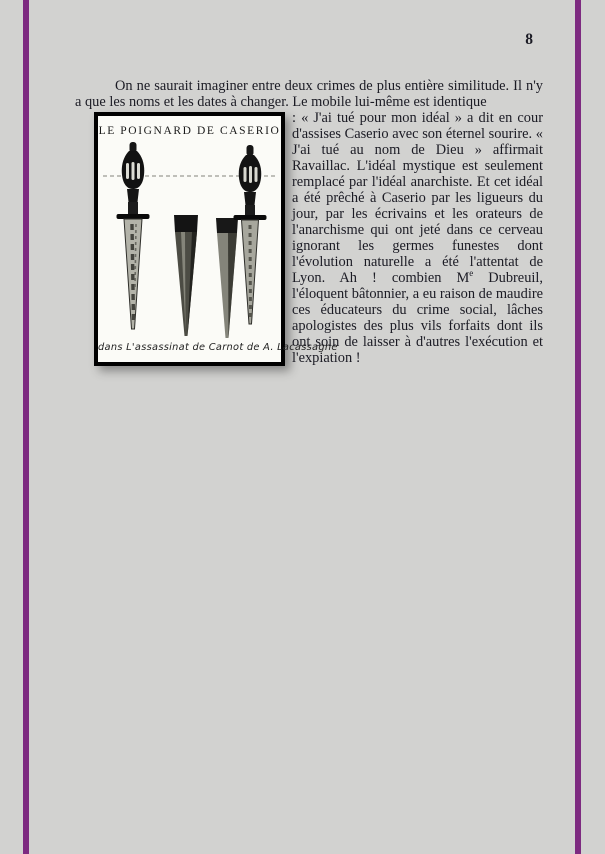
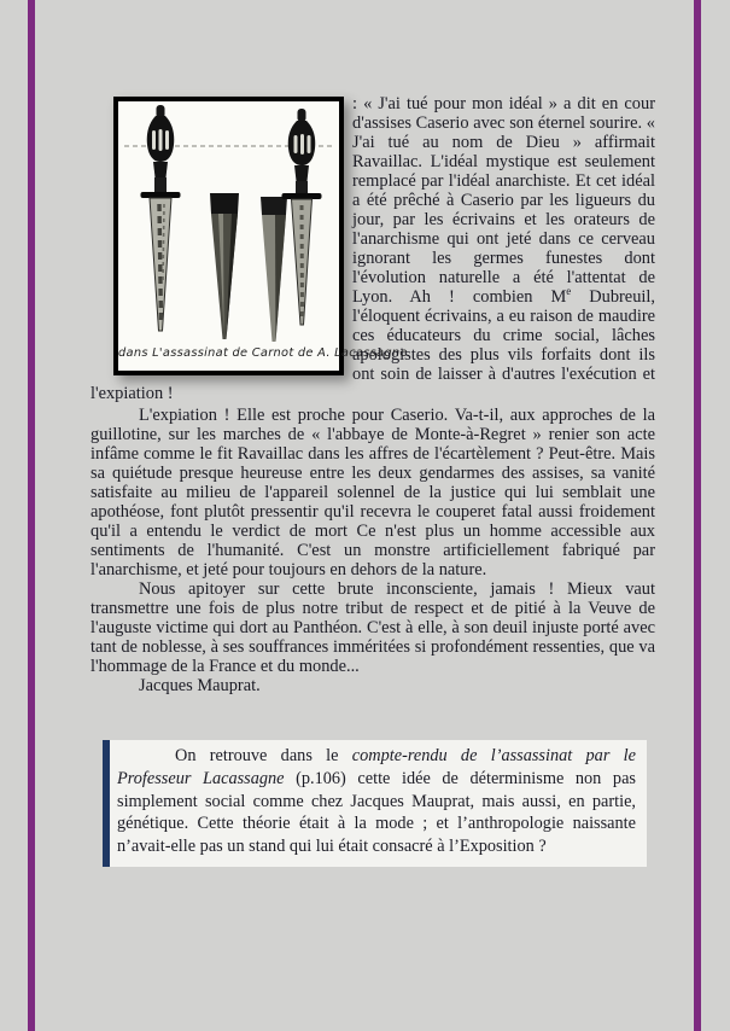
- 8
- On ne saurait imaginer entre deux crimes de plus entière similitude. Il n'y a que les noms et les dates à changer. Le mobile lui-même est identique
- LE POIGNARD DE CASERIO
  dans L'assassinat de Carnot de A. La
- : « J'ai tué pour mon idéal » a dit en cour d'assises Caserio avec son éternel sourire. « J'ai tué au nom de Dieu » affirmait Ravaillac. L'idéal mystique est seulement remplacé par l'idéal anarchiste. Et cet idéal a été prêché à Caserio par les ligueurs du jour, par les écrivains et les orateurs de l'anarchisme qui ont jeté dans ce cerveau ignorant les germes funestes dont l'évolution naturelle a été l'attentat de Lyon. Ah ! combien Me Dubreuil, l'éloquent bâtonnier, a eu raison de maudire ces éducateurs du crime social, lâches apologistes des plus vils forfaits dont ils ont soin de laisser à d'autres l'exécution et l'expiation !
+ : « J'ai tué pour mon idéal » a dit en cour d'assises Caserio avec son éternel sourire. « J'ai tué au nom de Dieu » affirmait Ravaillac. L'idéal mystique est seulement remplacé par l'idéal anarchiste. Et cet idéal a été prêché à Caserio par les ligueurs du jour, par les écrivains et les orateurs de l'anarchisme qui ont jeté dans ce cerveau ignorant les germes funestes dont l'évolution naturelle a été l'attentat de Lyon. Ah ! combien Me Dubreuil, l'éloquent écrivains, a eu raison de maudire ces éducateurs du crime social, lâches apologistes des plus vils forfaits dont ils ont soin de laisser à d'autres l'exécution et l'expiation !
+ L'expiation ! Elle est proche pour Caserio. Va-t-il, aux approches de la guillotine, sur les marches de « l'abbaye de Monte-à-Regret » renier son acte infâme comme le fit Ravaillac dans les affres de l'écartèlement ? Peut-être. Mais sa quiétude presque heureuse entre les deux gendarmes des assises, sa vanité satisfaite au milieu de l'appareil solennel de la justice qui lui semblait une apothéose, font plutôt pressentir qu'il recevra le couperet fatal aussi froidement qu'il a entendu le verdict de mort Ce n'est plus un homme accessible aux sentiments de l'humanité. C'est un monstre artificiellement fabriqué par l'anarchisme, et jeté pour toujours en dehors de la nature.
+ Nous apitoyer sur cette brute inconsciente, jamais ! Mieux vaut transmettre une fois de plus notre tribut de respect et de pitié à la Veuve de l'auguste victime qui dort au Panthéon. C'est à elle, à son deuil injuste porté avec tant de noblesse, à ses souffrances imméritées si profondément ressenties, que va l'hommage de la France et du monde...
+ Jacques Mauprat.
+ On retrouve dans le compte-rendu de l’assassinat par le Professeur Lacassagne (p.106) cette idée de déterminisme non pas simplement social comme chez Jacques Mauprat, mais aussi, en partie, génétique. Cette théorie était à la mode ; et l’anthropologie naissante n’avait-elle pas un stand qui lui était consacré à l’Exposition ?
